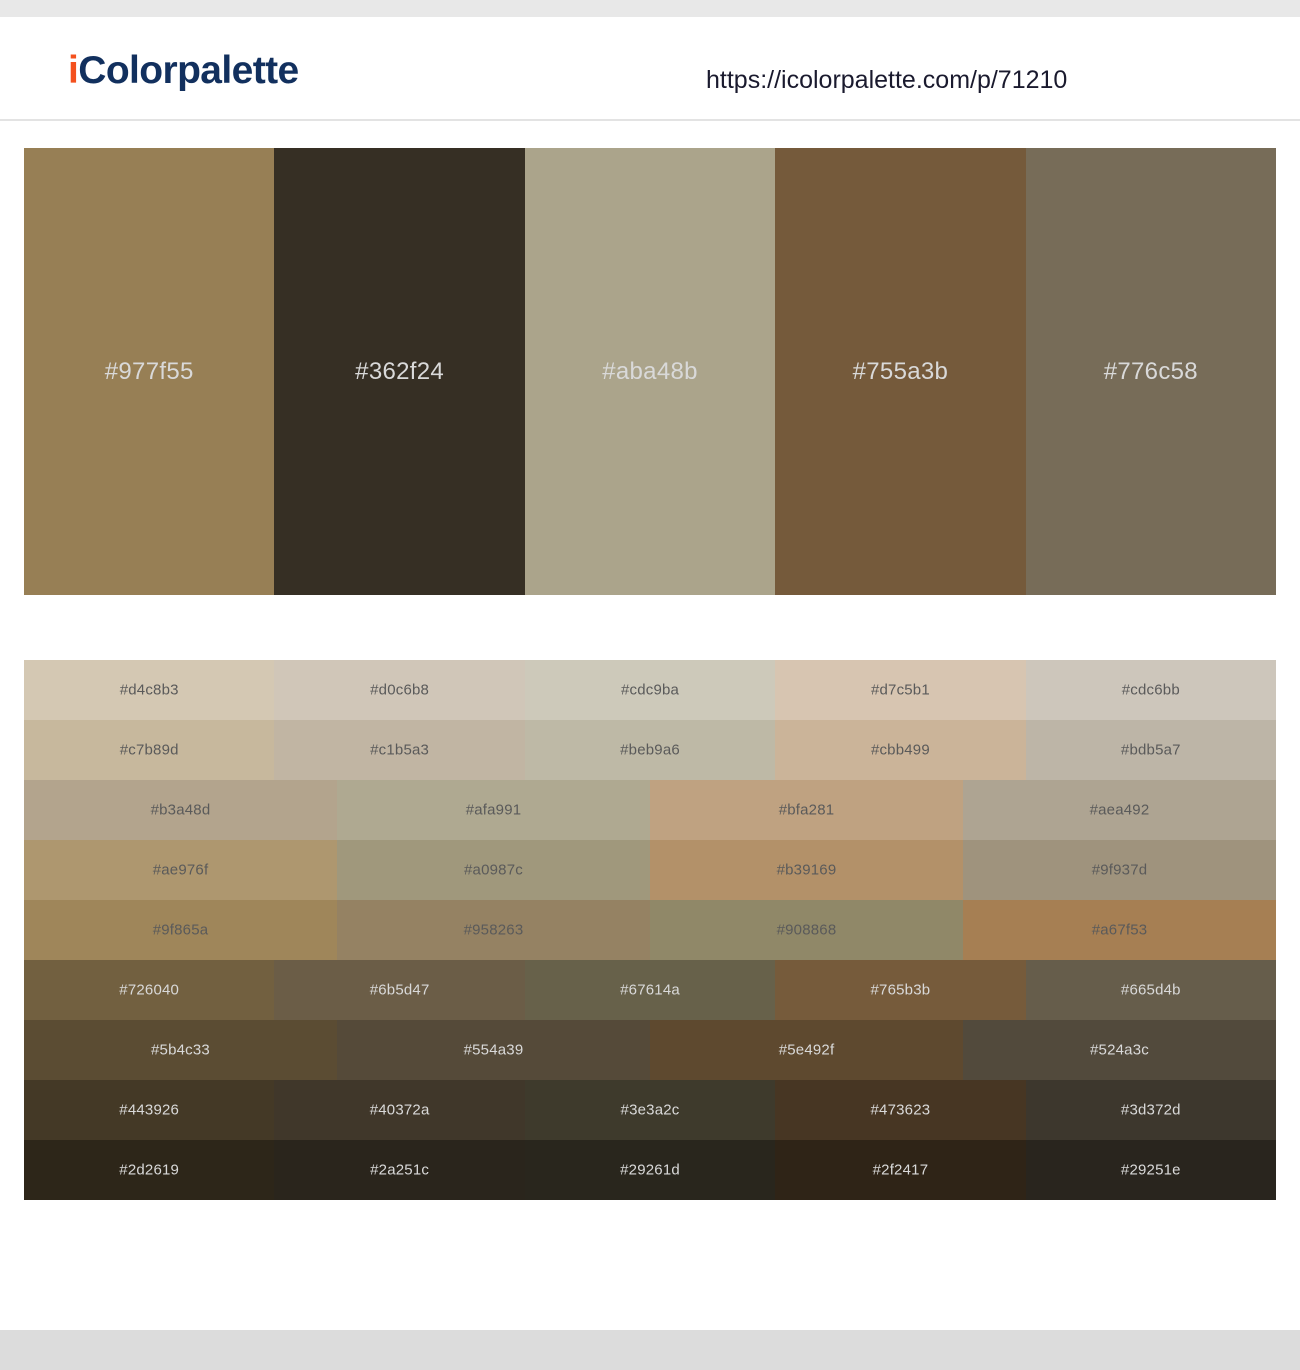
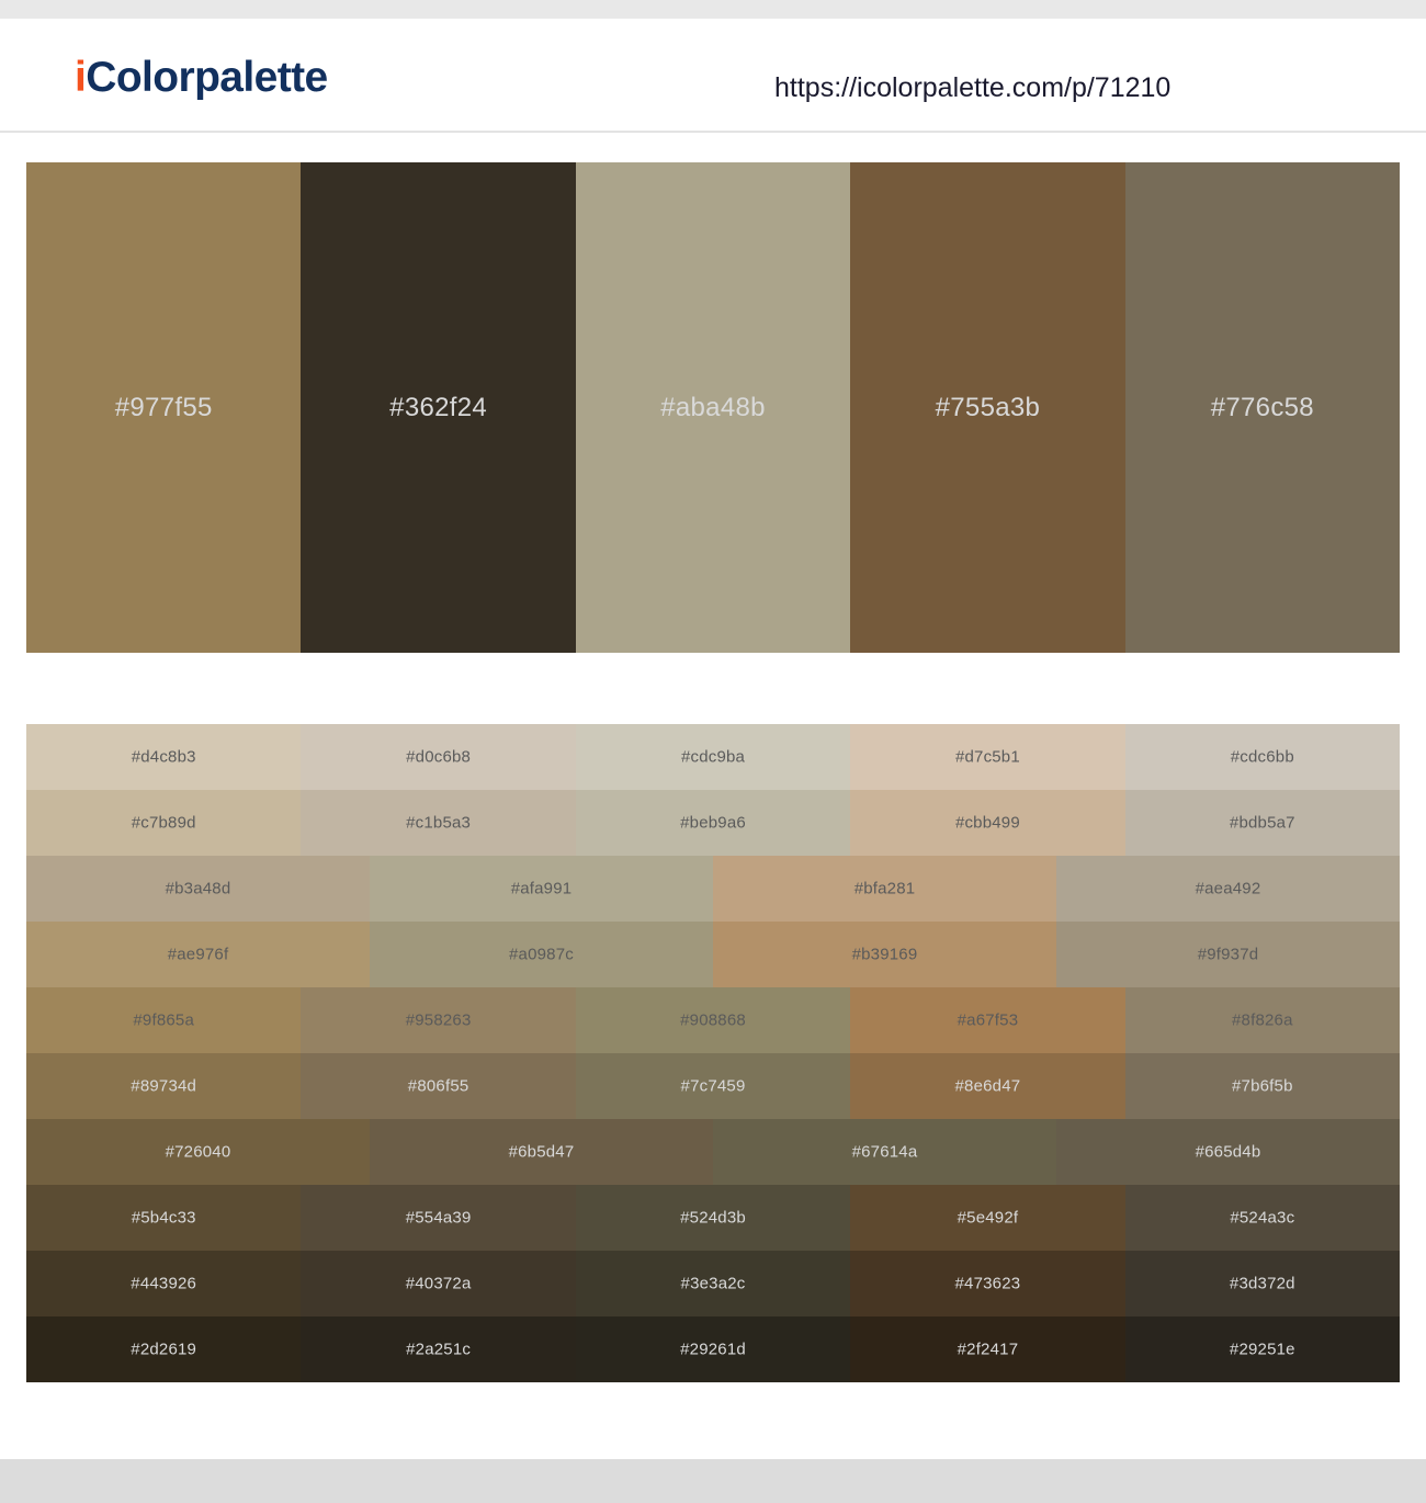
  iColorpalette
  https://icolorpalette.com/p/71210
  #977f55
  #362f24
  #aba48b
  #755a3b
  #776c58
  #d4c8b3
  #d0c6b8
  #cdc9ba
  #d7c5b1
  #cdc6bb
  #c7b89d
  #c1b5a3
  #beb9a6
  #cbb499
  #bdb5a7
  #b3a48d
  #afa991
  #bfa281
  #aea492
  #ae976f
  #a0987c
  #b39169
  #9f937d
  #9f865a
  #958263
  #908868
  #a67f53
+ #8f826a
+ #89734d
+ #806f55
+ #7c7459
+ #8e6d47
+ #7b6f5b
  #726040
  #6b5d47
  #67614a
- #765b3b
  #665d4b
  #5b4c33
  #554a39
+ #524d3b
  #5e492f
  #524a3c
  #443926
  #40372a
  #3e3a2c
  #473623
  #3d372d
  #2d2619
  #2a251c
  #29261d
  #2f2417
  #29251e
